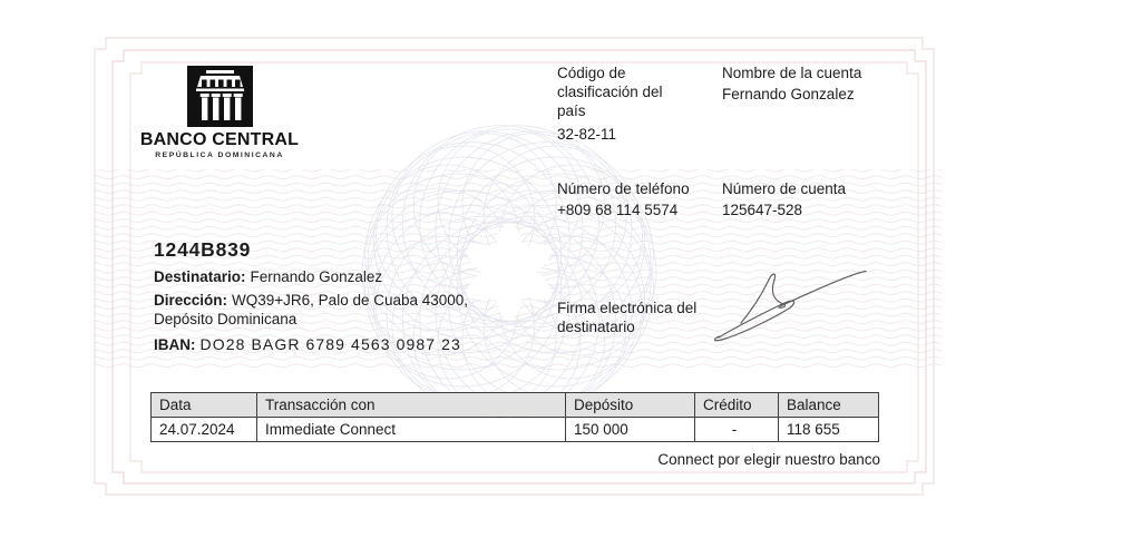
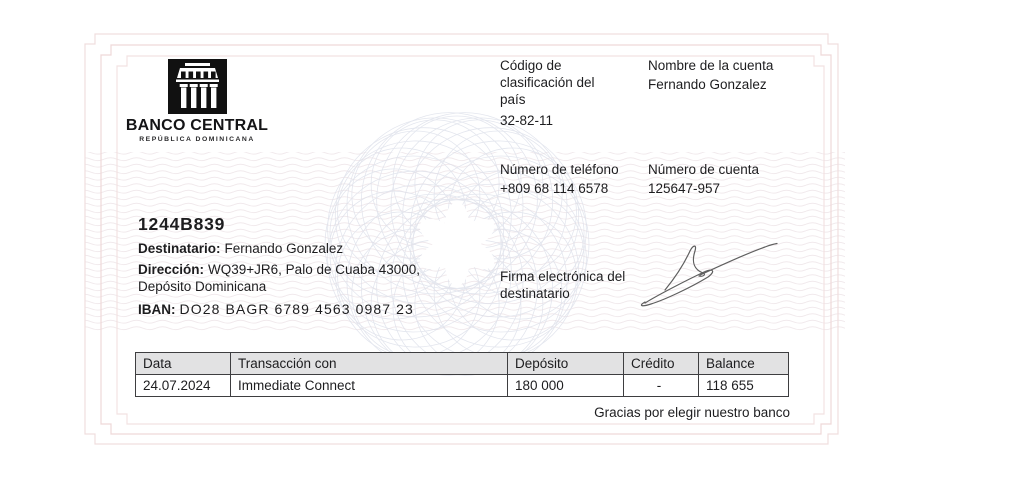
  BANCO CENTRAL
  Código de clasificación del país
  32-82-11
  Nombre de la cuenta
  Fernando Gonzalez
  Número de teléfono
- +809 68 114 5574
+ +809 68 114 6578
  Número de cuenta
- 125647-528
+ 125647-957
  1244B839
  Destinatario: Fernando Gonzalez
  Dirección: WQ39+JR6, Palo de Cuaba 43000, Depósito Dominicana
  IBAN: DO28 BAGR 6789 4563 0987 23
  Firma electrónica del destinatario
  Data	Transacción con	Depósito	Crédito	Balance
- 24.07.2024	Immediate Connect	150 000	-	118 655
+ 24.07.2024	Immediate Connect	180 000	-	118 655
- Connect por elegir nuestro banco
+ Gracias por elegir nuestro banco
